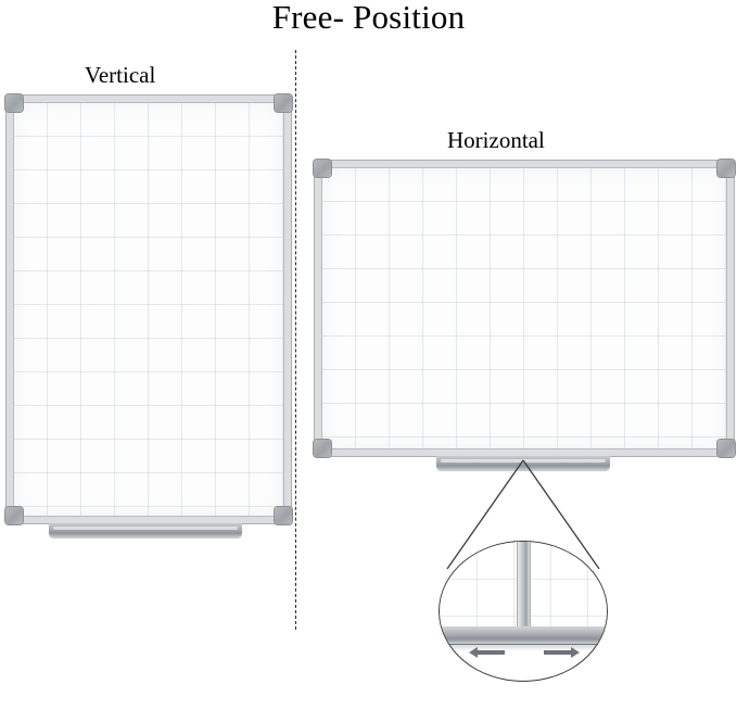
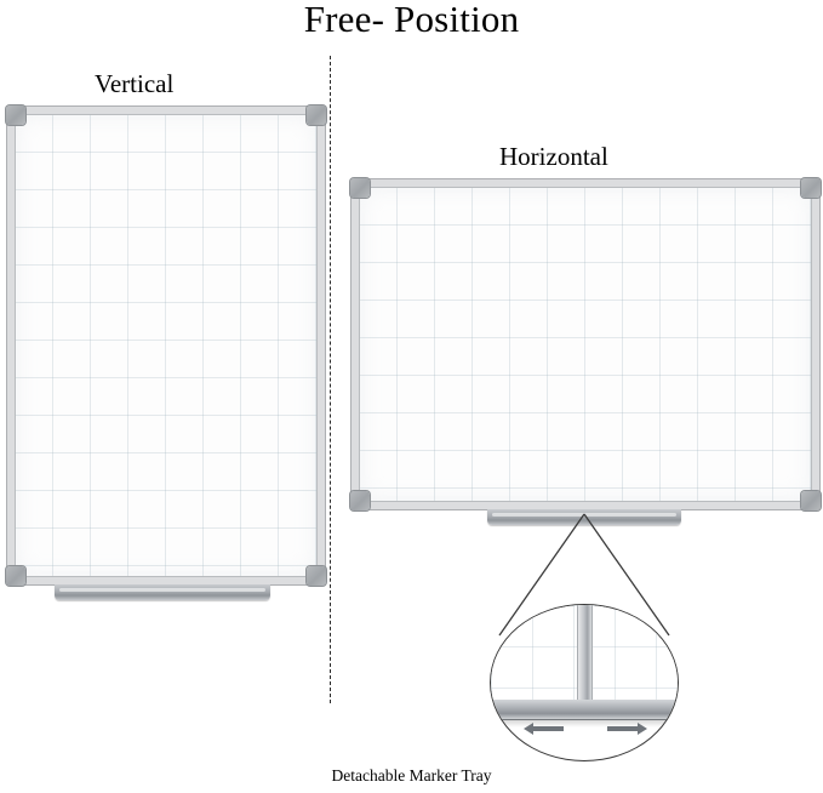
  Free- Position
  Vertical
  Horizontal
+ Detachable Marker Tray
